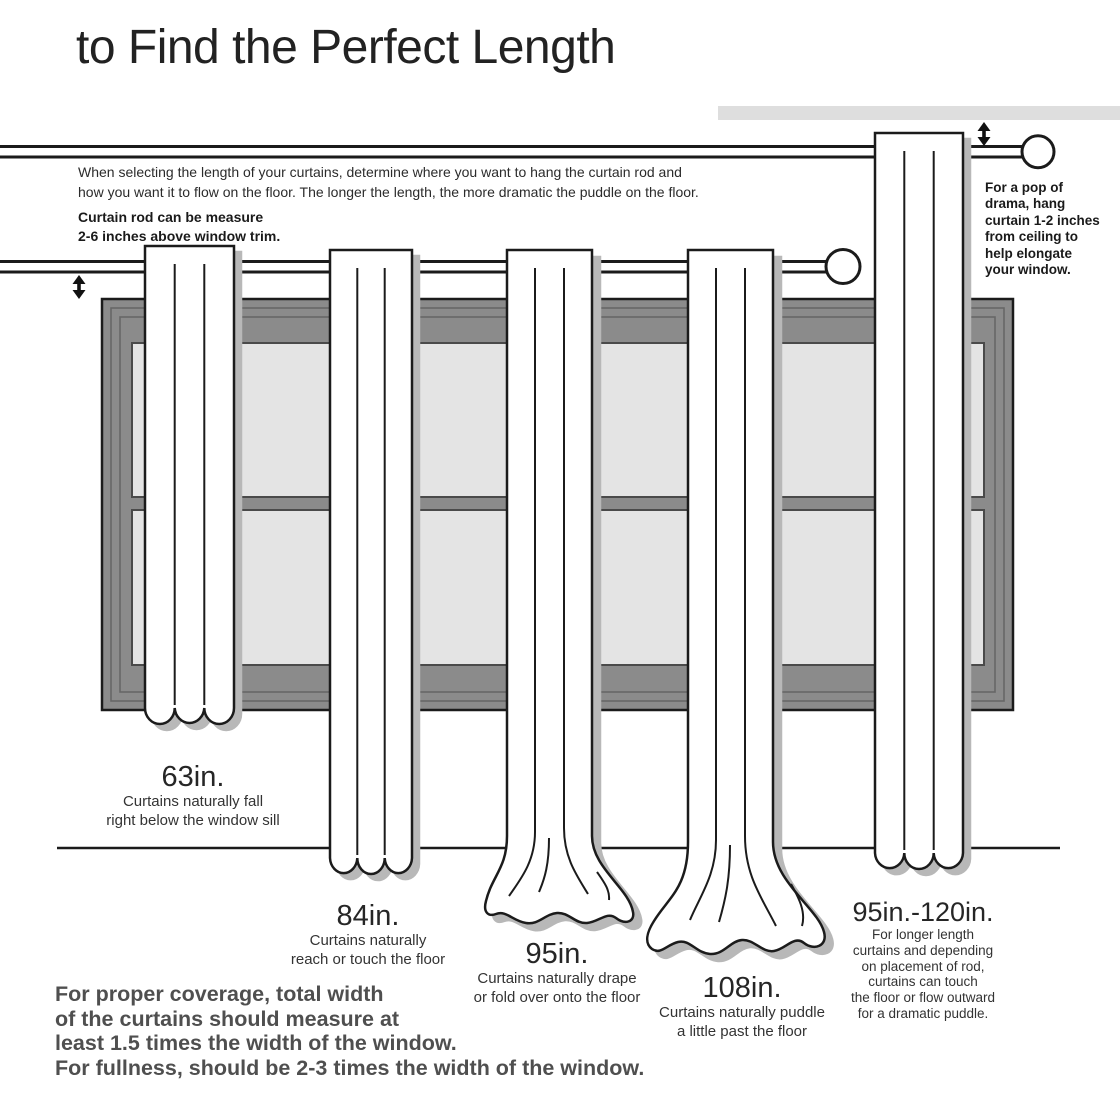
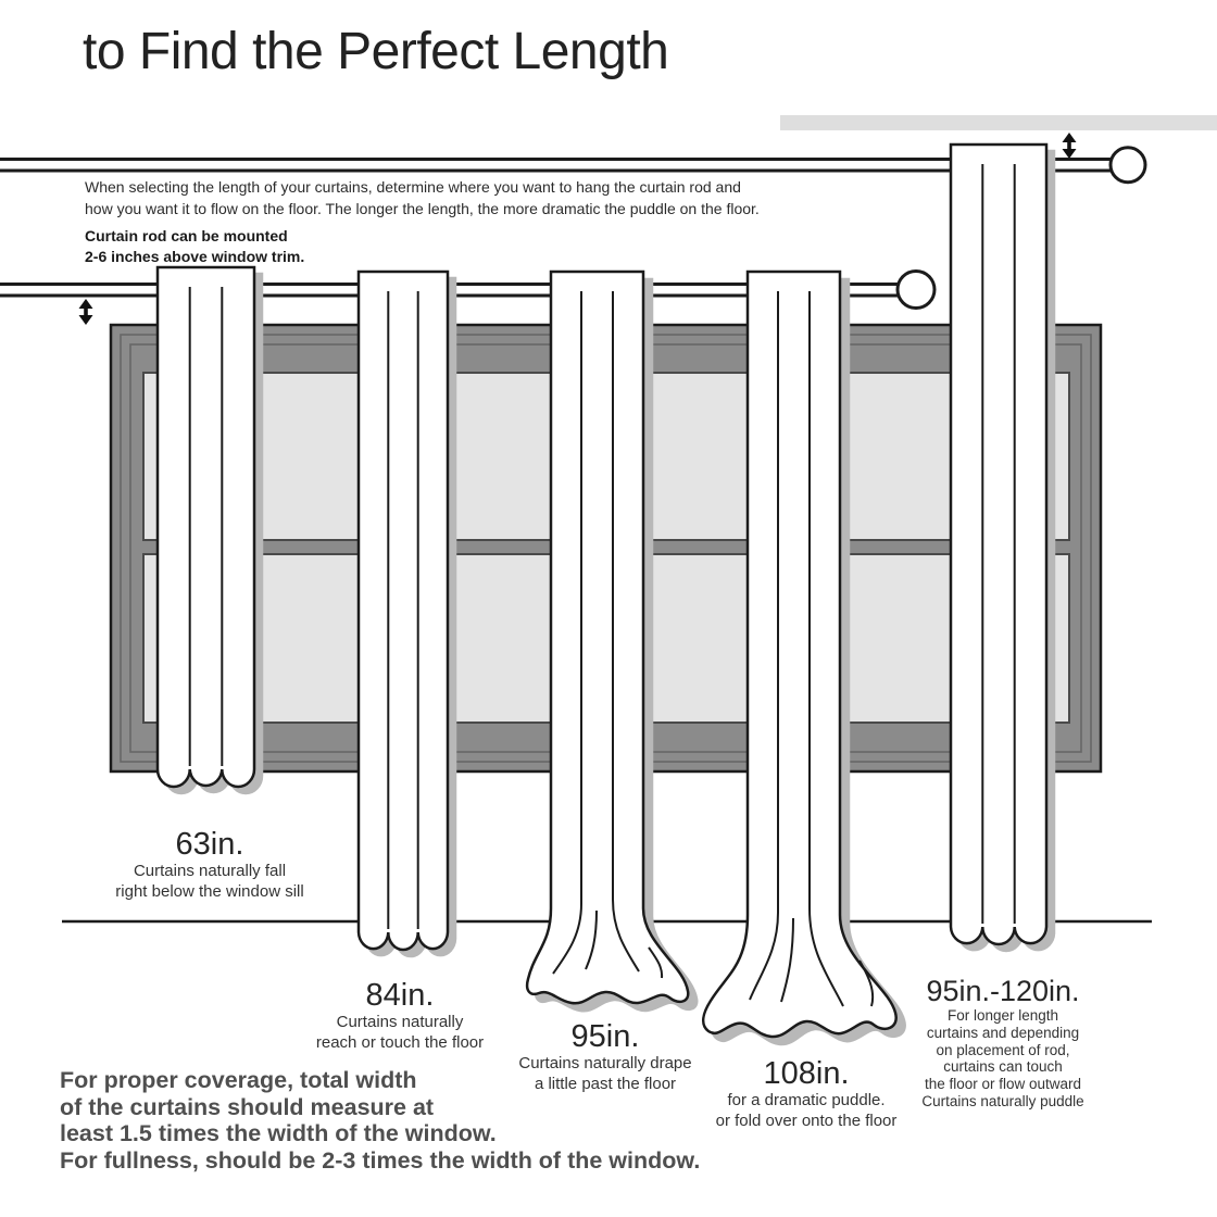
  to Find the Perfect Length
  When selecting the length of your curtains, determine where you want to hang the curtain rod and
  how you want it to flow on the floor. The longer the length, the more dramatic the puddle on the floor.
- Curtain rod can be measure
+ Curtain rod can be mounted
  2-6 inches above window trim.
- For a pop of
- drama, hang
- curtain 1-2 inches
- from ceiling to
- help elongate
- your window.
  63in.
  Curtains naturally fall
  right below the window sill
  84in.
  Curtains naturally
  reach or touch the floor
  95in.
  Curtains naturally drape
- or fold over onto the floor
+ a little past the floor
  108in.
- Curtains naturally puddle
+ for a dramatic puddle.
- a little past the floor
+ or fold over onto the floor
  95in.-120in.
  For longer length
  curtains and depending
  on placement of rod,
  curtains can touch
  the floor or flow outward
- for a dramatic puddle.
+ Curtains naturally puddle
  For proper coverage, total width
  of the curtains should measure at
  least 1.5 times the width of the window.
  For fullness, should be 2-3 times the width of the window.
